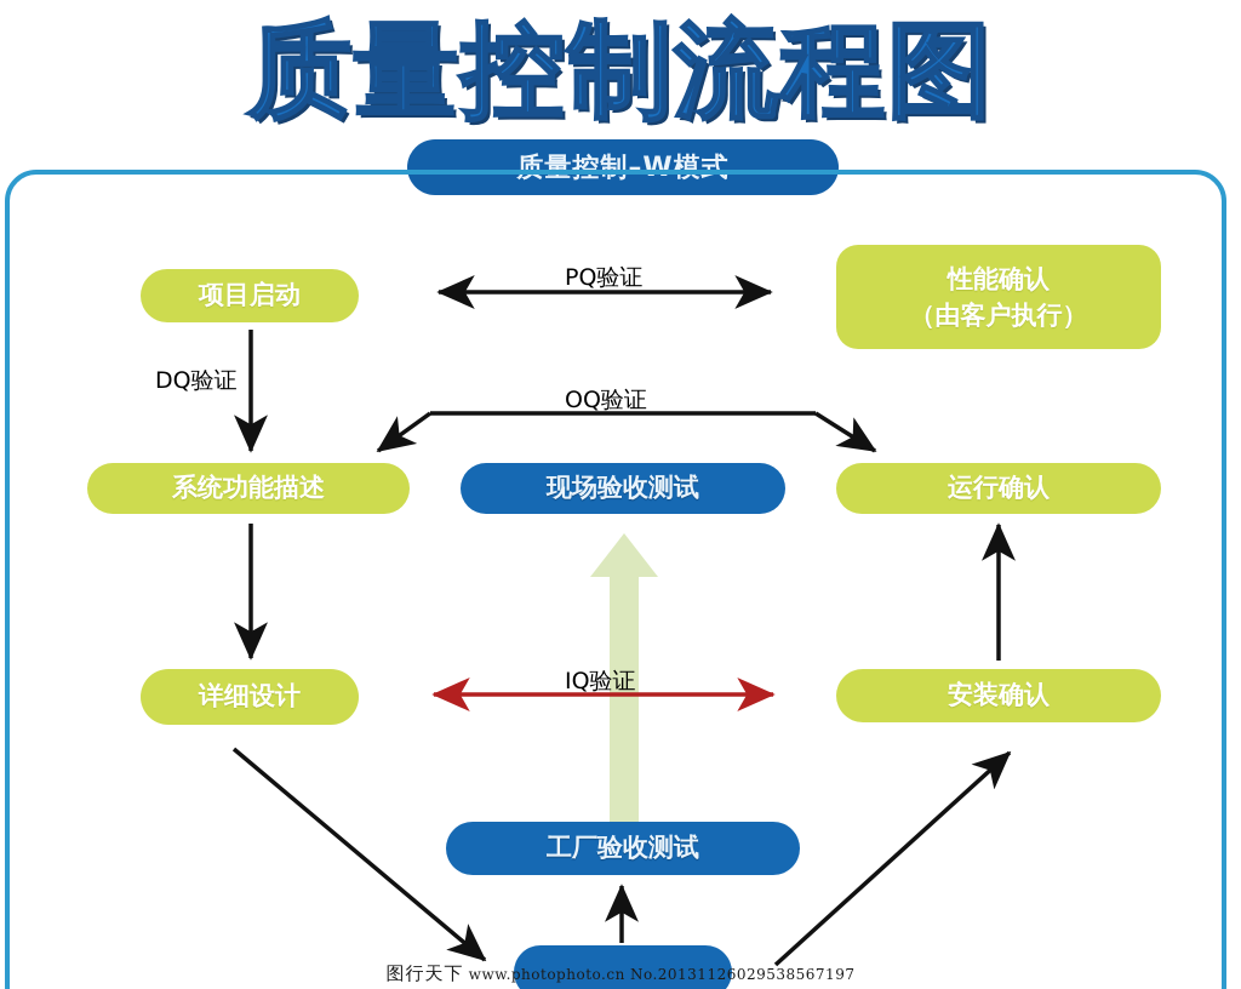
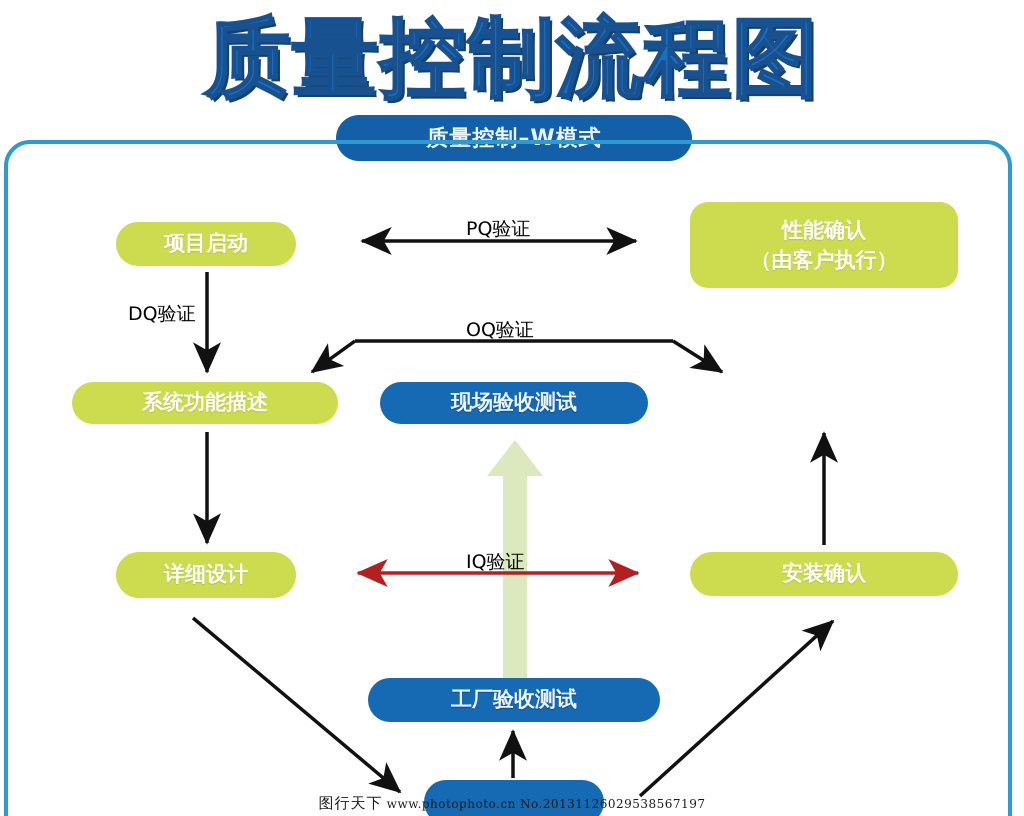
  质量控制流程图
  质量控制–W模式
  项目启动
  性能确认
  （由客户执行）
  系统功能描述
  现场验收测试
- 运行确认
  详细设计
  安装确认
  工厂验收测试
  PQ验证
  DQ验证
  OQ验证
  IQ验证
  图行天下 www.photophoto.cn No.20131126029538567197
